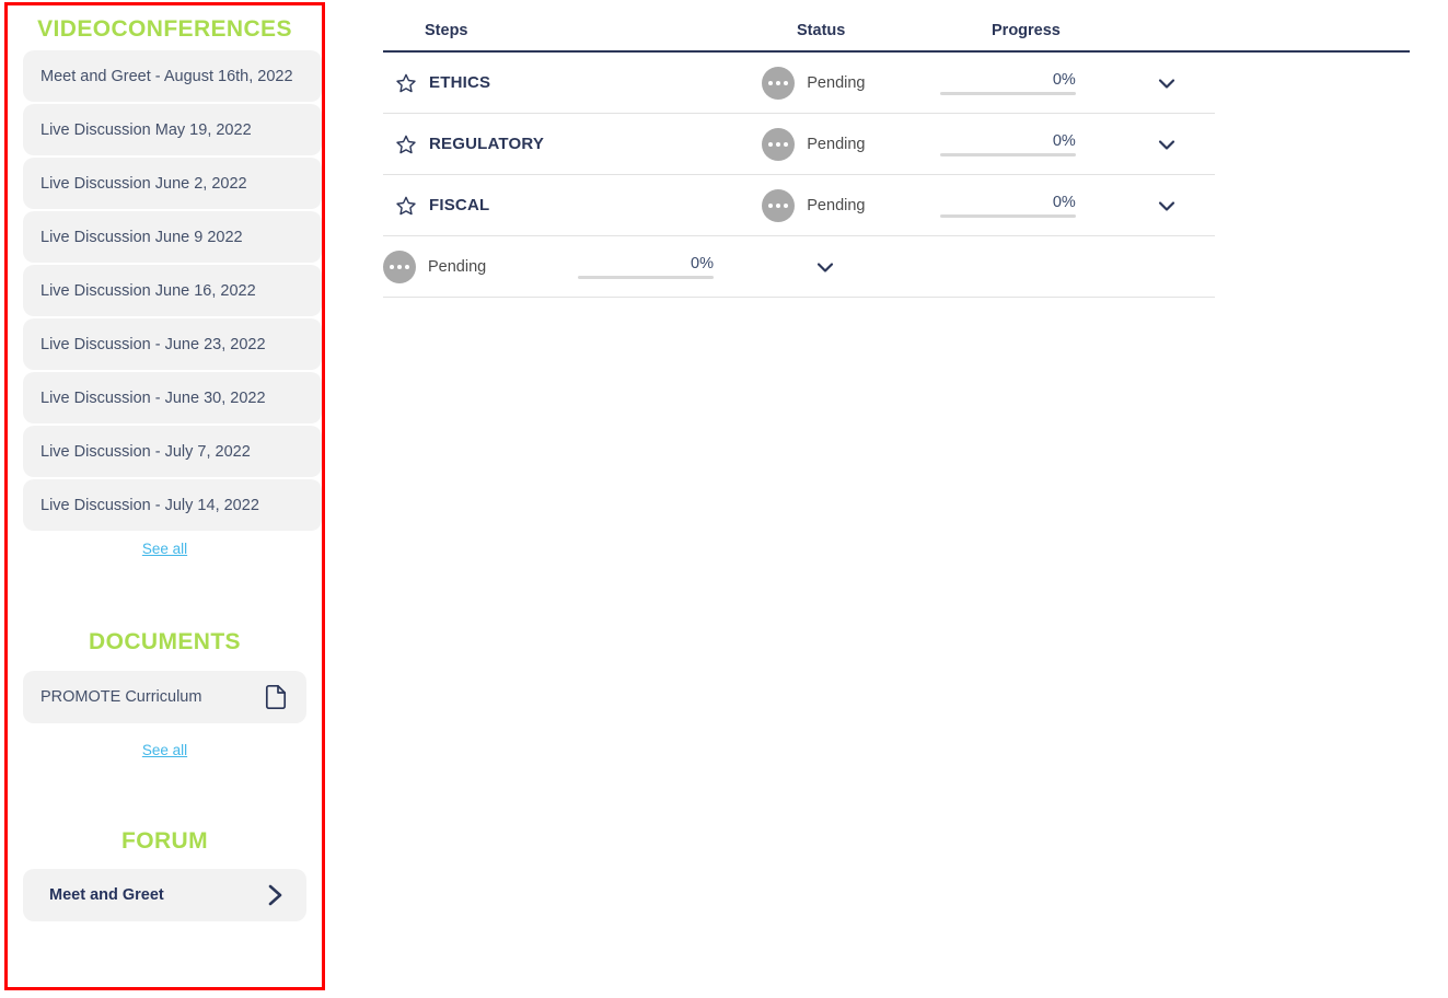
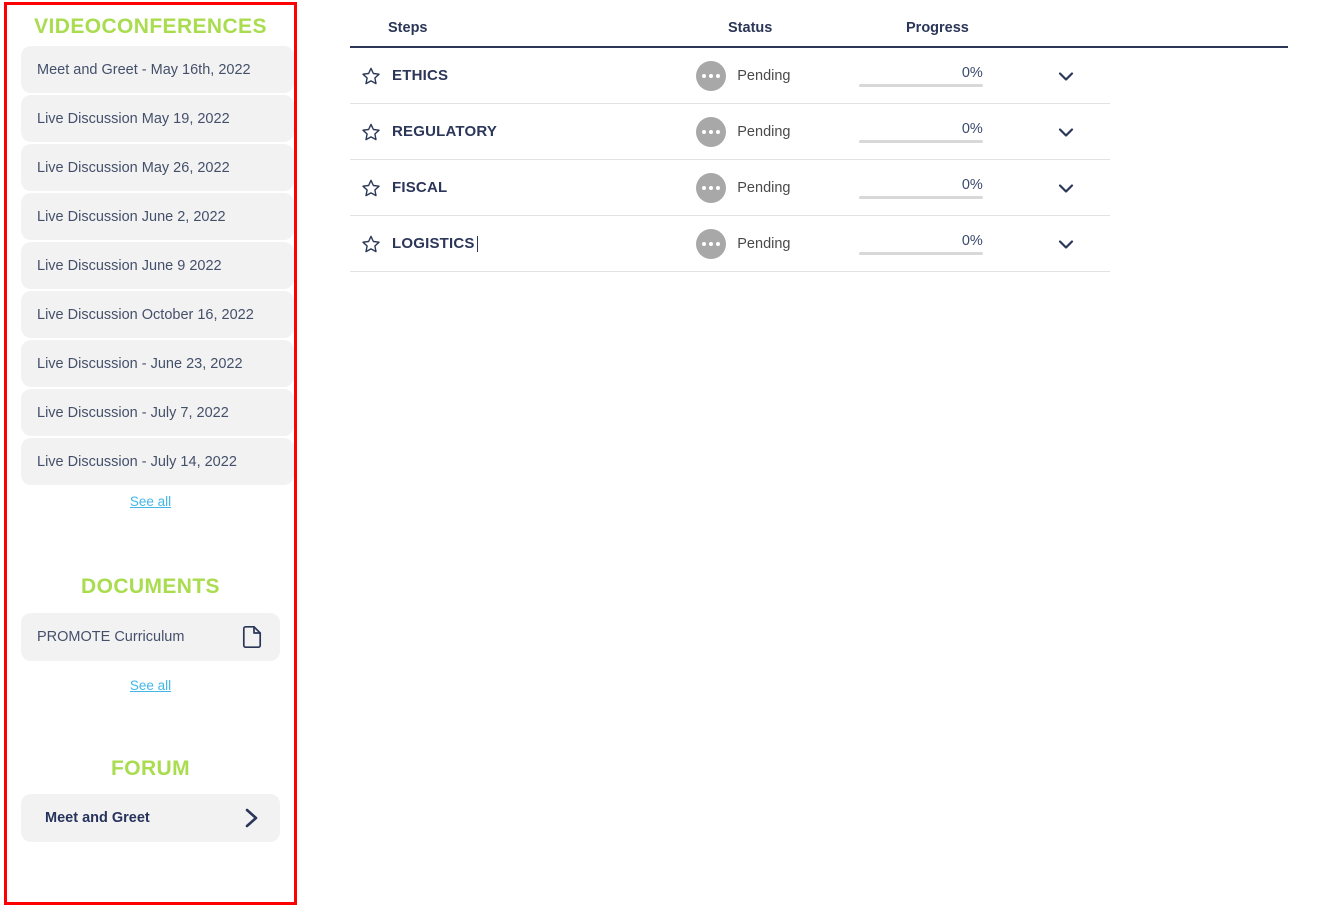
  VIDEOCONFERENCES
- Meet and Greet - August 16th, 2022
+ Meet and Greet - May 16th, 2022
  Live Discussion May 19, 2022
+ Live Discussion May 26, 2022
  Live Discussion June 2, 2022
  Live Discussion June 9 2022
- Live Discussion June 16, 2022
+ Live Discussion October 16, 2022
  Live Discussion - June 23, 2022
- Live Discussion - June 30, 2022
  Live Discussion - July 7, 2022
  Live Discussion - July 14, 2022
  See all
  DOCUMENTS
  PROMOTE Curriculum
  See all
  FORUM
  Meet and Greet
  Steps
  Status
  Progress
  ETHICS
  Pending
  0%
  REGULATORY
  Pending
  0%
  FISCAL
  Pending
  0%
+ LOGISTICS
  Pending
  0%
